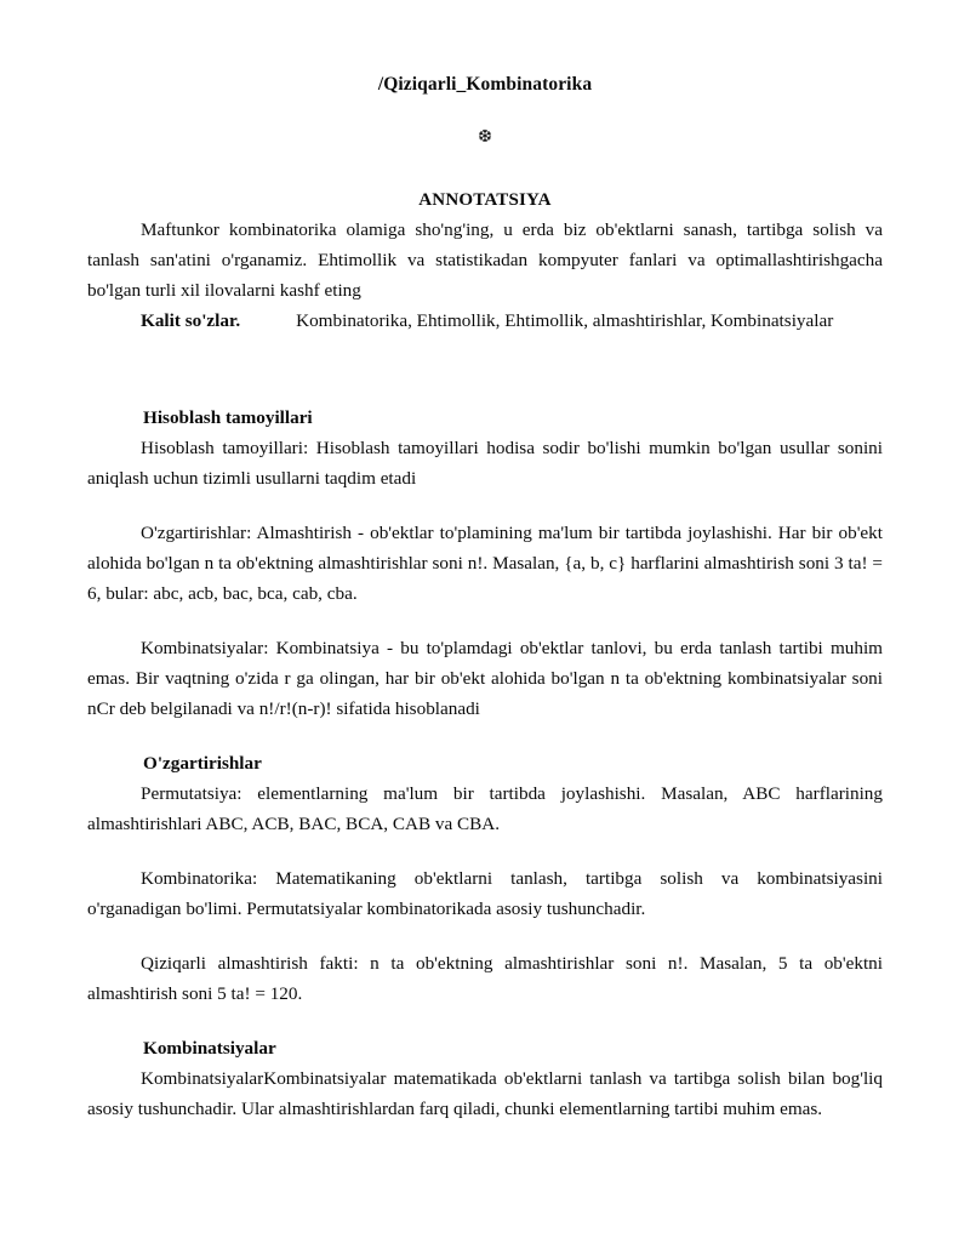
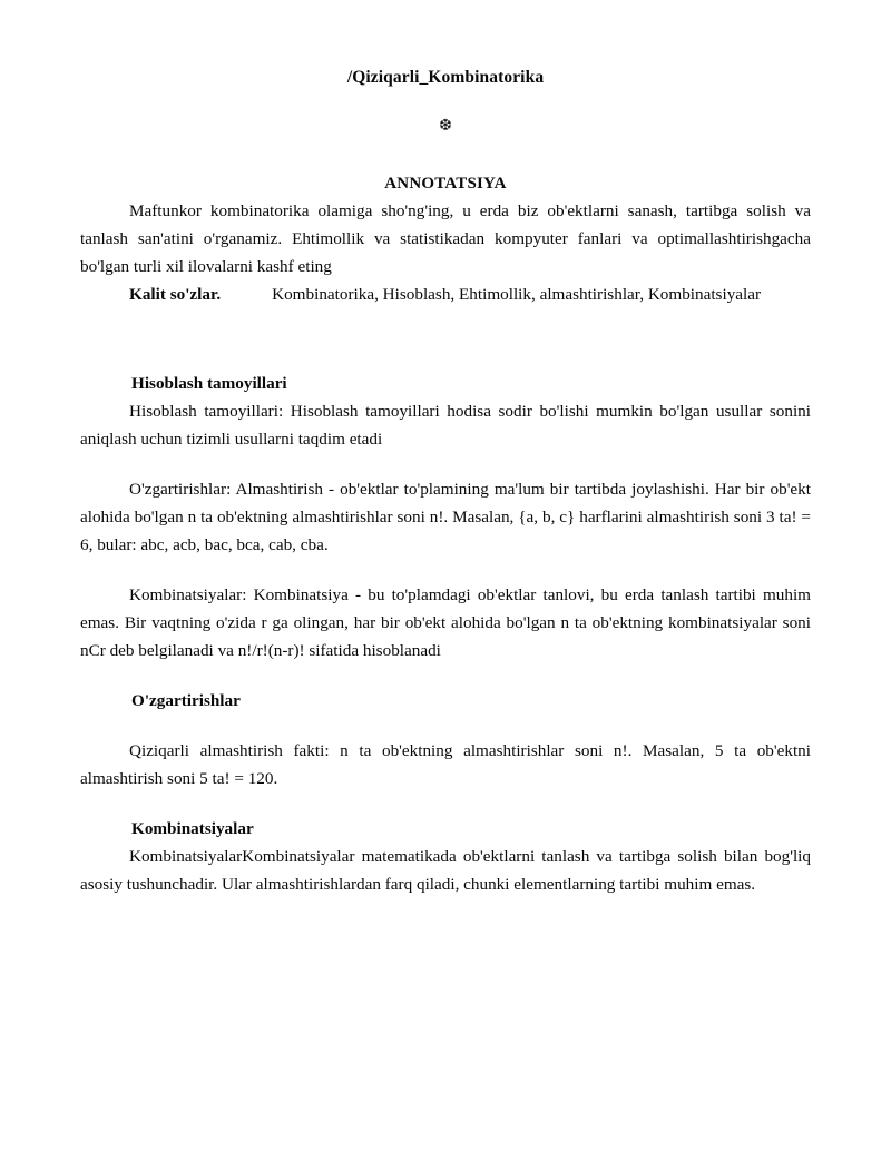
  /Qiziqarli_Kombinatorika
  ❆
  ANNOTATSIYA
  Maftunkor kombinatorika olamiga sho'ng'ing, u erda biz ob'ektlarni sanash, tartibga solish va tanlash san'atini o'rganamiz. Ehtimollik va statistikadan kompyuter fanlari va optimallashtirishgacha bo'lgan turli xil ilovalarni kashf eting
- Kalit so'zlar. Kombinatorika, Ehtimollik, Ehtimollik, almashtirishlar, Kombinatsiyalar
+ Kalit so'zlar. Kombinatorika, Hisoblash, Ehtimollik, almashtirishlar, Kombinatsiyalar
  Hisoblash tamoyillari
  Hisoblash tamoyillari: Hisoblash tamoyillari hodisa sodir bo'lishi mumkin bo'lgan usullar sonini aniqlash uchun tizimli usullarni taqdim etadi
  O'zgartirishlar: Almashtirish - ob'ektlar to'plamining ma'lum bir tartibda joylashishi. Har bir ob'ekt alohida bo'lgan n ta ob'ektning almashtirishlar soni n!. Masalan, {a, b, c} harflarini almashtirish soni 3 ta! = 6, bular: abc, acb, bac, bca, cab, cba.
  Kombinatsiyalar: Kombinatsiya - bu to'plamdagi ob'ektlar tanlovi, bu erda tanlash tartibi muhim emas. Bir vaqtning o'zida r ga olingan, har bir ob'ekt alohida bo'lgan n ta ob'ektning kombinatsiyalar soni nCr deb belgilanadi va n!/r!(n-r)! sifatida hisoblanadi
  O'zgartirishlar
- Permutatsiya: elementlarning ma'lum bir tartibda joylashishi. Masalan, ABC harflarining almashtirishlari ABC, ACB, BAC, BCA, CAB va CBA.
- Kombinatorika: Matematikaning ob'ektlarni tanlash, tartibga solish va kombinatsiyasini o'rganadigan bo'limi. Permutatsiyalar kombinatorikada asosiy tushunchadir.
  Qiziqarli almashtirish fakti: n ta ob'ektning almashtirishlar soni n!. Masalan, 5 ta ob'ektni almashtirish soni 5 ta! = 120.
  Kombinatsiyalar
  KombinatsiyalarKombinatsiyalar matematikada ob'ektlarni tanlash va tartibga solish bilan bog'liq asosiy tushunchadir. Ular almashtirishlardan farq qiladi, chunki elementlarning tartibi muhim emas.
